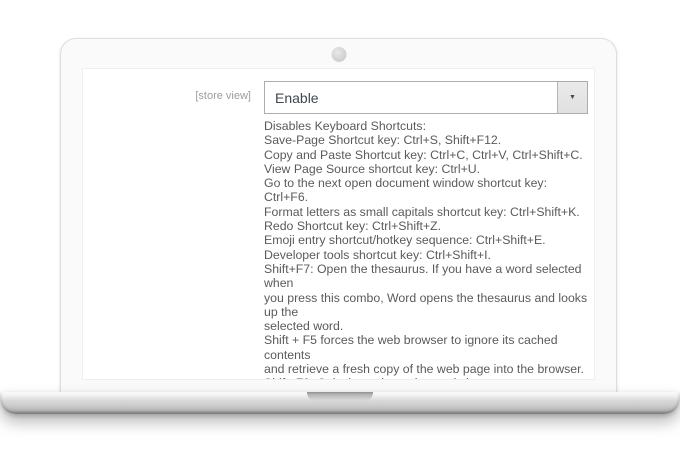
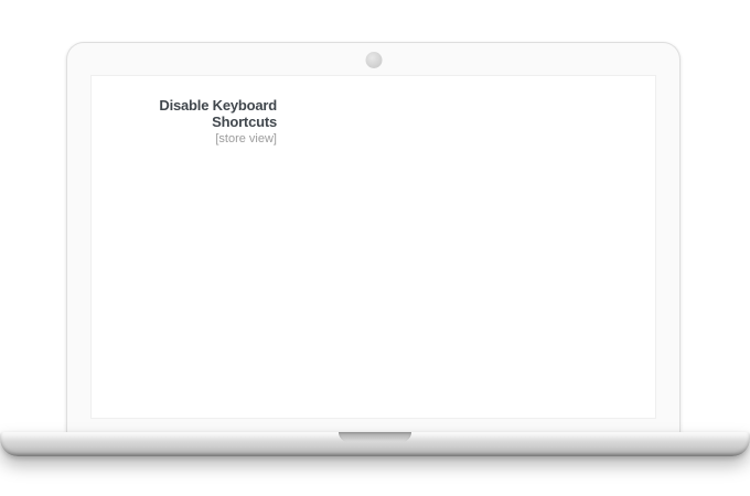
+ Disable Keyboard Shortcuts
  [store view]
- Enable
- Disables Keyboard Shortcuts:
- Save-Page Shortcut key: Ctrl+S, Shift+F12.
- Copy and Paste Shortcut key: Ctrl+C, Ctrl+V, Ctrl+Shift+C.
- View Page Source shortcut key: Ctrl+U.
- Go to the next open document window shortcut key: Ctrl+F6.
- Format letters as small capitals shortcut key: Ctrl+Shift+K.
- Redo Shortcut key: Ctrl+Shift+Z.
- Emoji entry shortcut/hotkey sequence: Ctrl+Shift+E.
- Developer tools shortcut key: Ctrl+Shift+I.
- Shift+F7: Open the thesaurus. If you have a word selected when
- you press this combo, Word opens the thesaurus and looks up the
- selected word.
- Shift + F5 forces the web browser to ignore its cached contents
- and retrieve a fresh copy of the web page into the browser.
